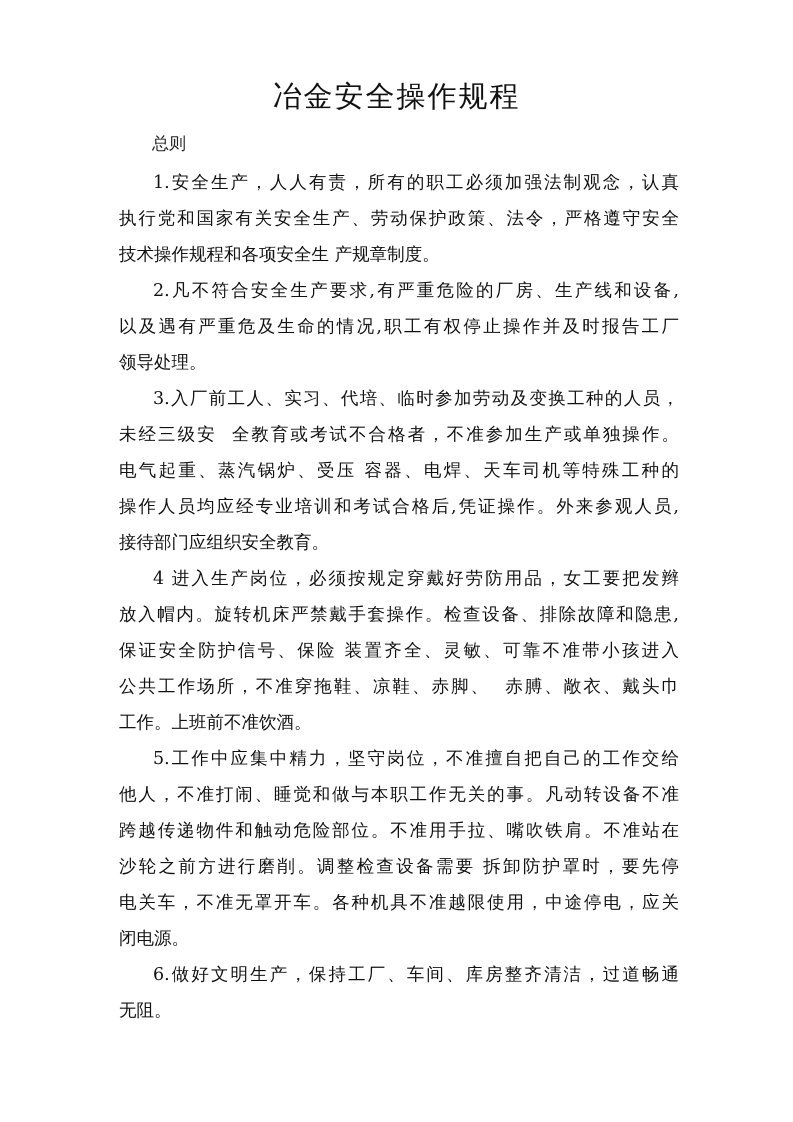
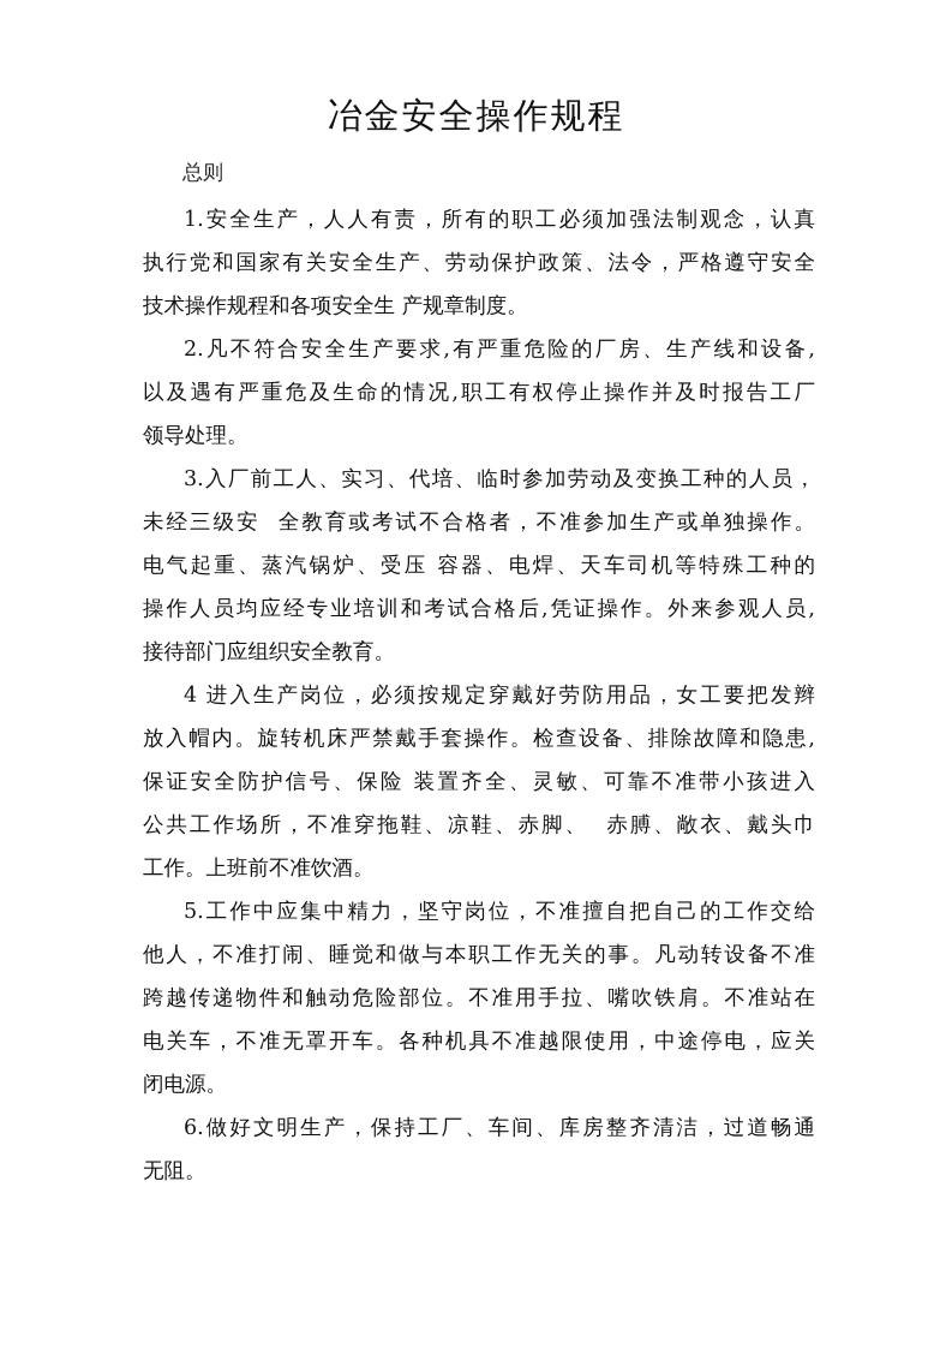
  冶金安全操作规程
  总则
  1.安全生产，人人有责，所有的职工必须加强法制观念，认真
  执行党和国家有关安全生产、劳动保护政策、法令，严格遵守安全
  技术操作规程和各项安全生 产规章制度。
  2.凡不符合安全生产要求,有严重危险的厂房、生产线和设备,
  以及遇有严重危及生命的情况,职工有权停止操作并及时报告工厂
  领导处理。
  3.入厂前工人、实习、代培、临时参加劳动及变换工种的人员，
  未经三级安 全教育或考试不合格者，不准参加生产或单独操作。
  电气起重、蒸汽锅炉、受压 容器、电焊、天车司机等特殊工种的
  操作人员均应经专业培训和考试合格后,凭证操作。外来参观人员,
  接待部门应组织安全教育。
  4 进入生产岗位，必须按规定穿戴好劳防用品，女工要把发辫
  放入帽内。旋转机床严禁戴手套操作。检查设备、排除故障和隐患,
  保证安全防护信号、保险 装置齐全、灵敏、可靠不准带小孩进入
  公共工作场所，不准穿拖鞋、凉鞋、赤脚、 赤膊、敞衣、戴头巾
  工作。上班前不准饮酒。
  5.工作中应集中精力，坚守岗位，不准擅自把自己的工作交给
  他人，不准打闹、睡觉和做与本职工作无关的事。凡动转设备不准
  跨越传递物件和触动危险部位。不准用手拉、嘴吹铁肩。不准站在
- 沙轮之前方进行磨削。调整检查设备需要 拆卸防护罩时，要先停
  电关车，不准无罩开车。各种机具不准越限使用，中途停电，应关
  闭电源。
  6.做好文明生产，保持工厂、车间、库房整齐清洁，过道畅通
  无阻。
